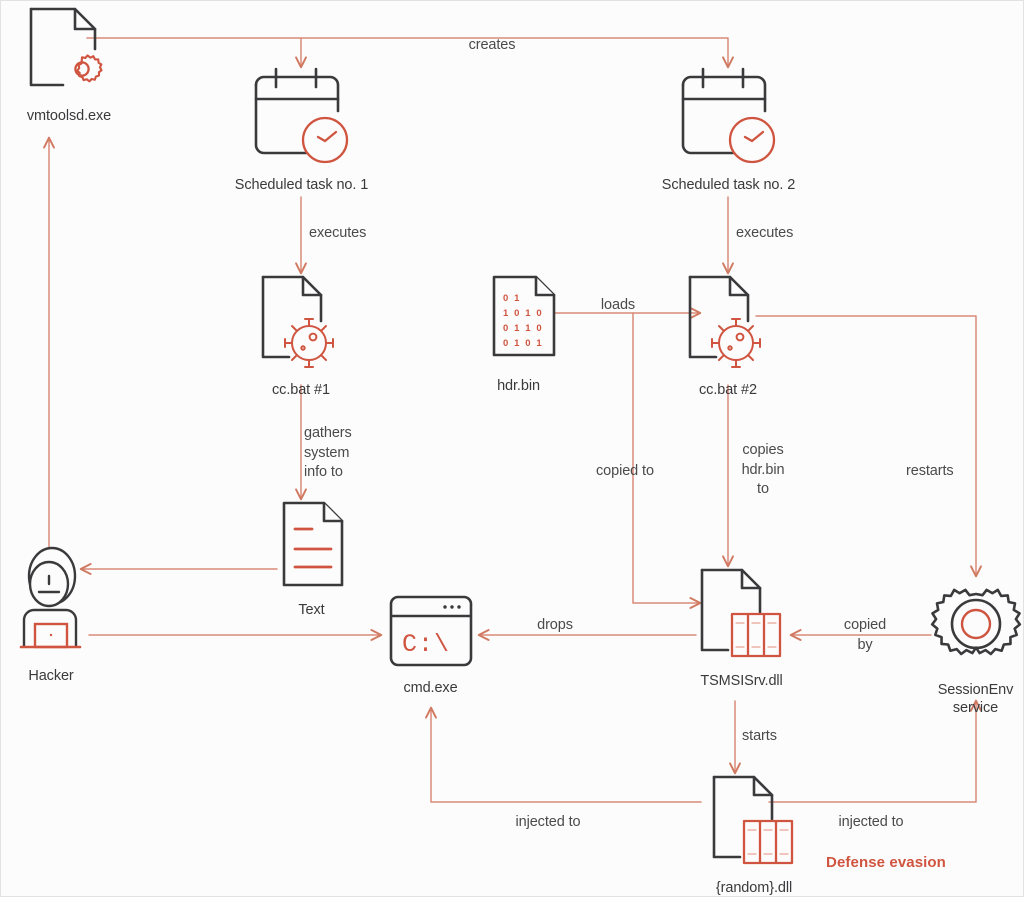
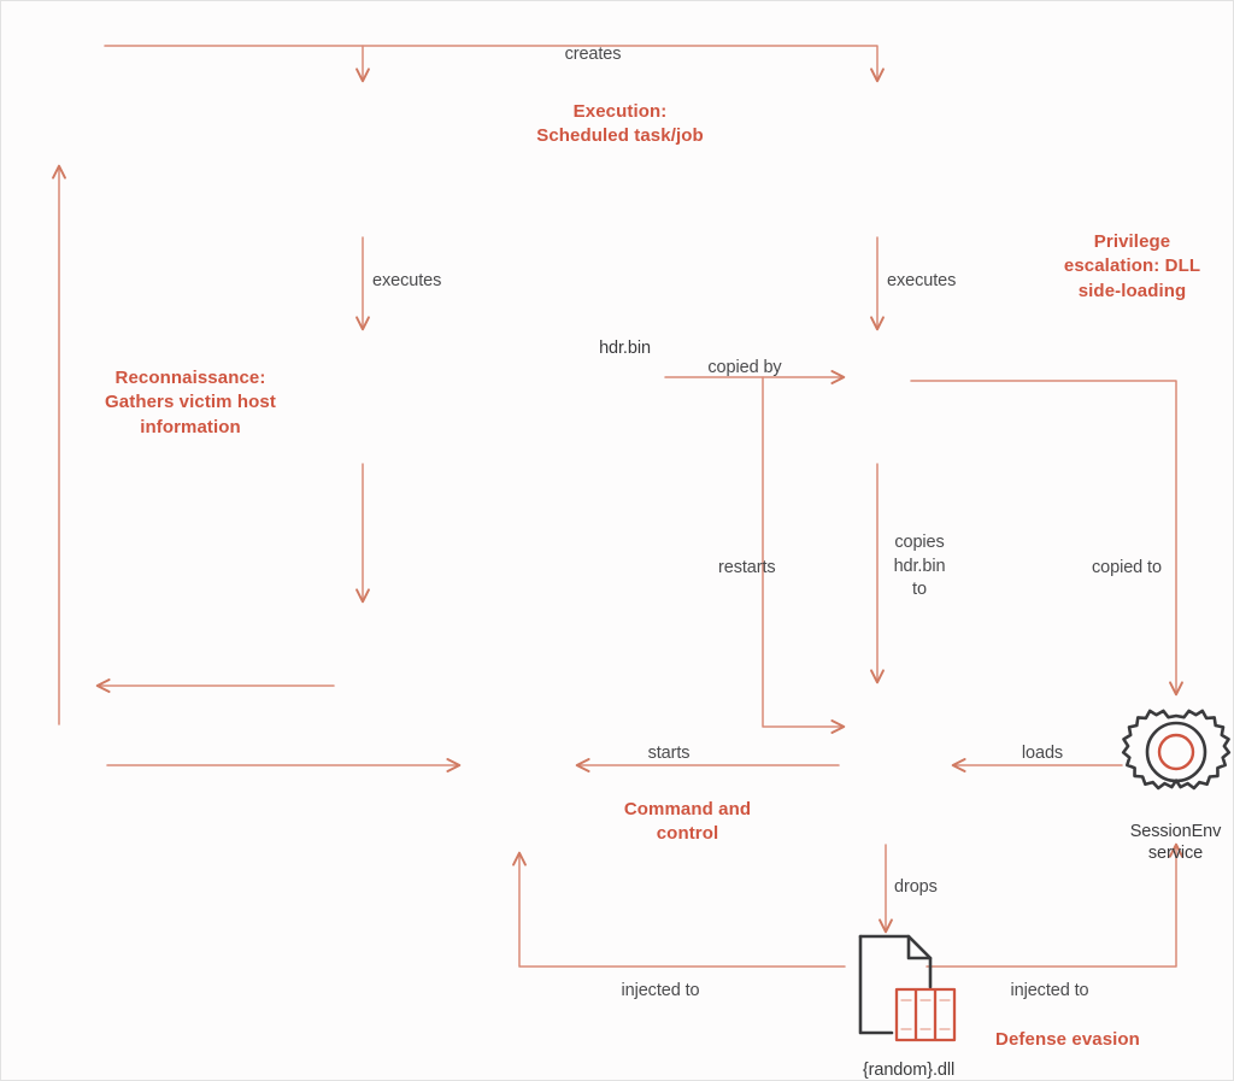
- vmtoolsd.exe
- Scheduled task no. 1
- Scheduled task no. 2
- cc.bat #1
- 0 1
- 1 0 1 0
- 0 1 1 0
- 0 1 0 1
  hdr.bin
- cc.bat #2
- Text
- Hacker
- C:\
- cmd.exe
- TSMSISrv.dll
  SessionEnv
  service
  {random}.dll
  creates
  executes
  executes
- loads
+ copied by
- gathers
- system
- info to
- copied to
+ restarts
  copies
  hdr.bin
  to
- restarts
+ copied to
- drops
+ starts
- copied by
+ loads
- starts
+ drops
  injected to
  injected to
+ Execution:
+ Scheduled task/job
+ Privilege
+ escalation: DLL
+ side-loading
+ Reconnaissance:
+ Gathers victim host
+ information
+ Command and
+ control
  Defense evasion
